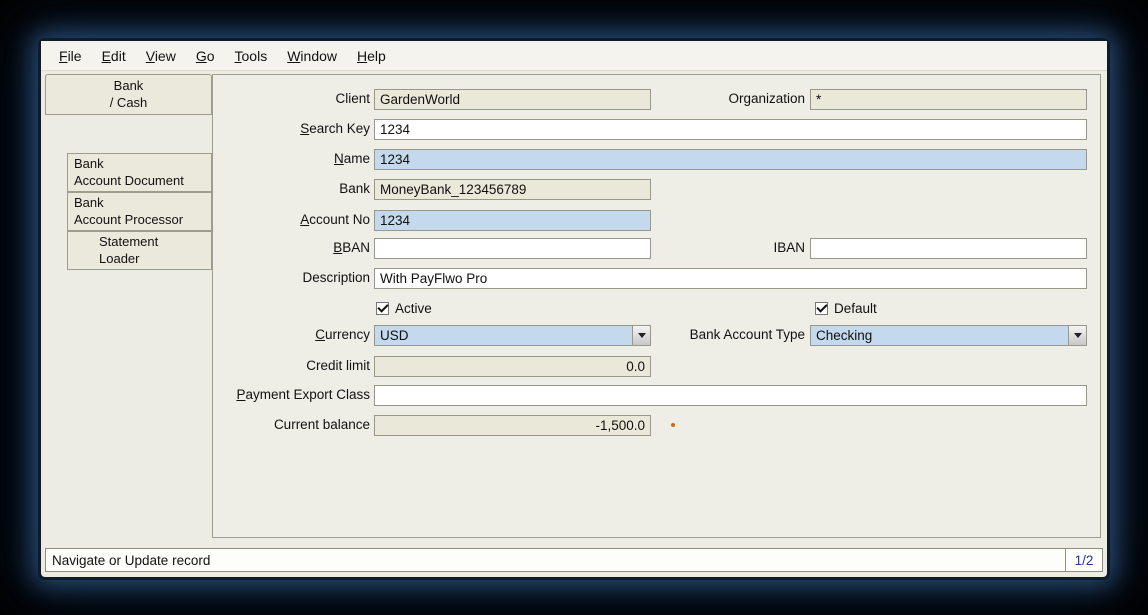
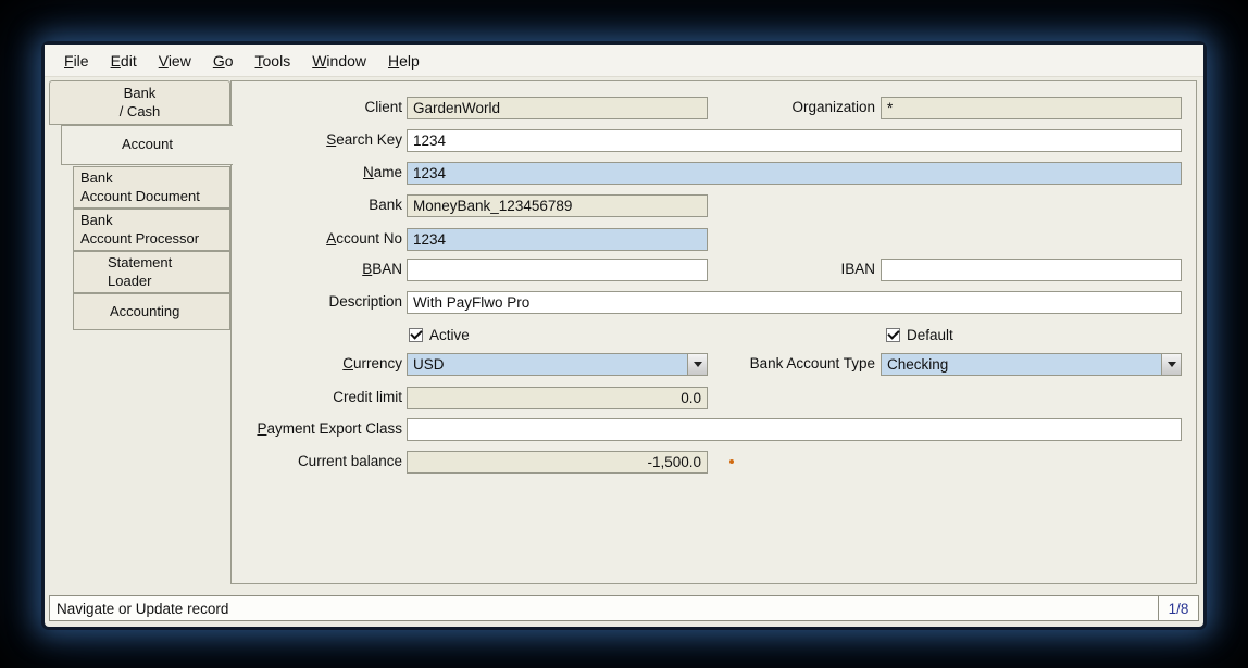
  File
  Edit
  View
  Go
  Tools
  Window
  Help
  Bank
  / Cash
+ Account
  Bank
  Account Document
  Bank
  Account Processor
  Statement
  Loader
+ Accounting
  Client
  GardenWorld
  Organization
  *
  Search Key
  1234
  Name
  1234
  Bank
  MoneyBank_123456789
  Account No
  1234
  BBAN
  IBAN
  Description
  With PayFlwo Pro
  Active
  Default
  Currency
  USD
  Bank Account Type
  Checking
  Credit limit
  0.0
  Payment Export Class
  Current balance
  -1,500.0
  Navigate or Update record
- 1/2
+ 1/8
